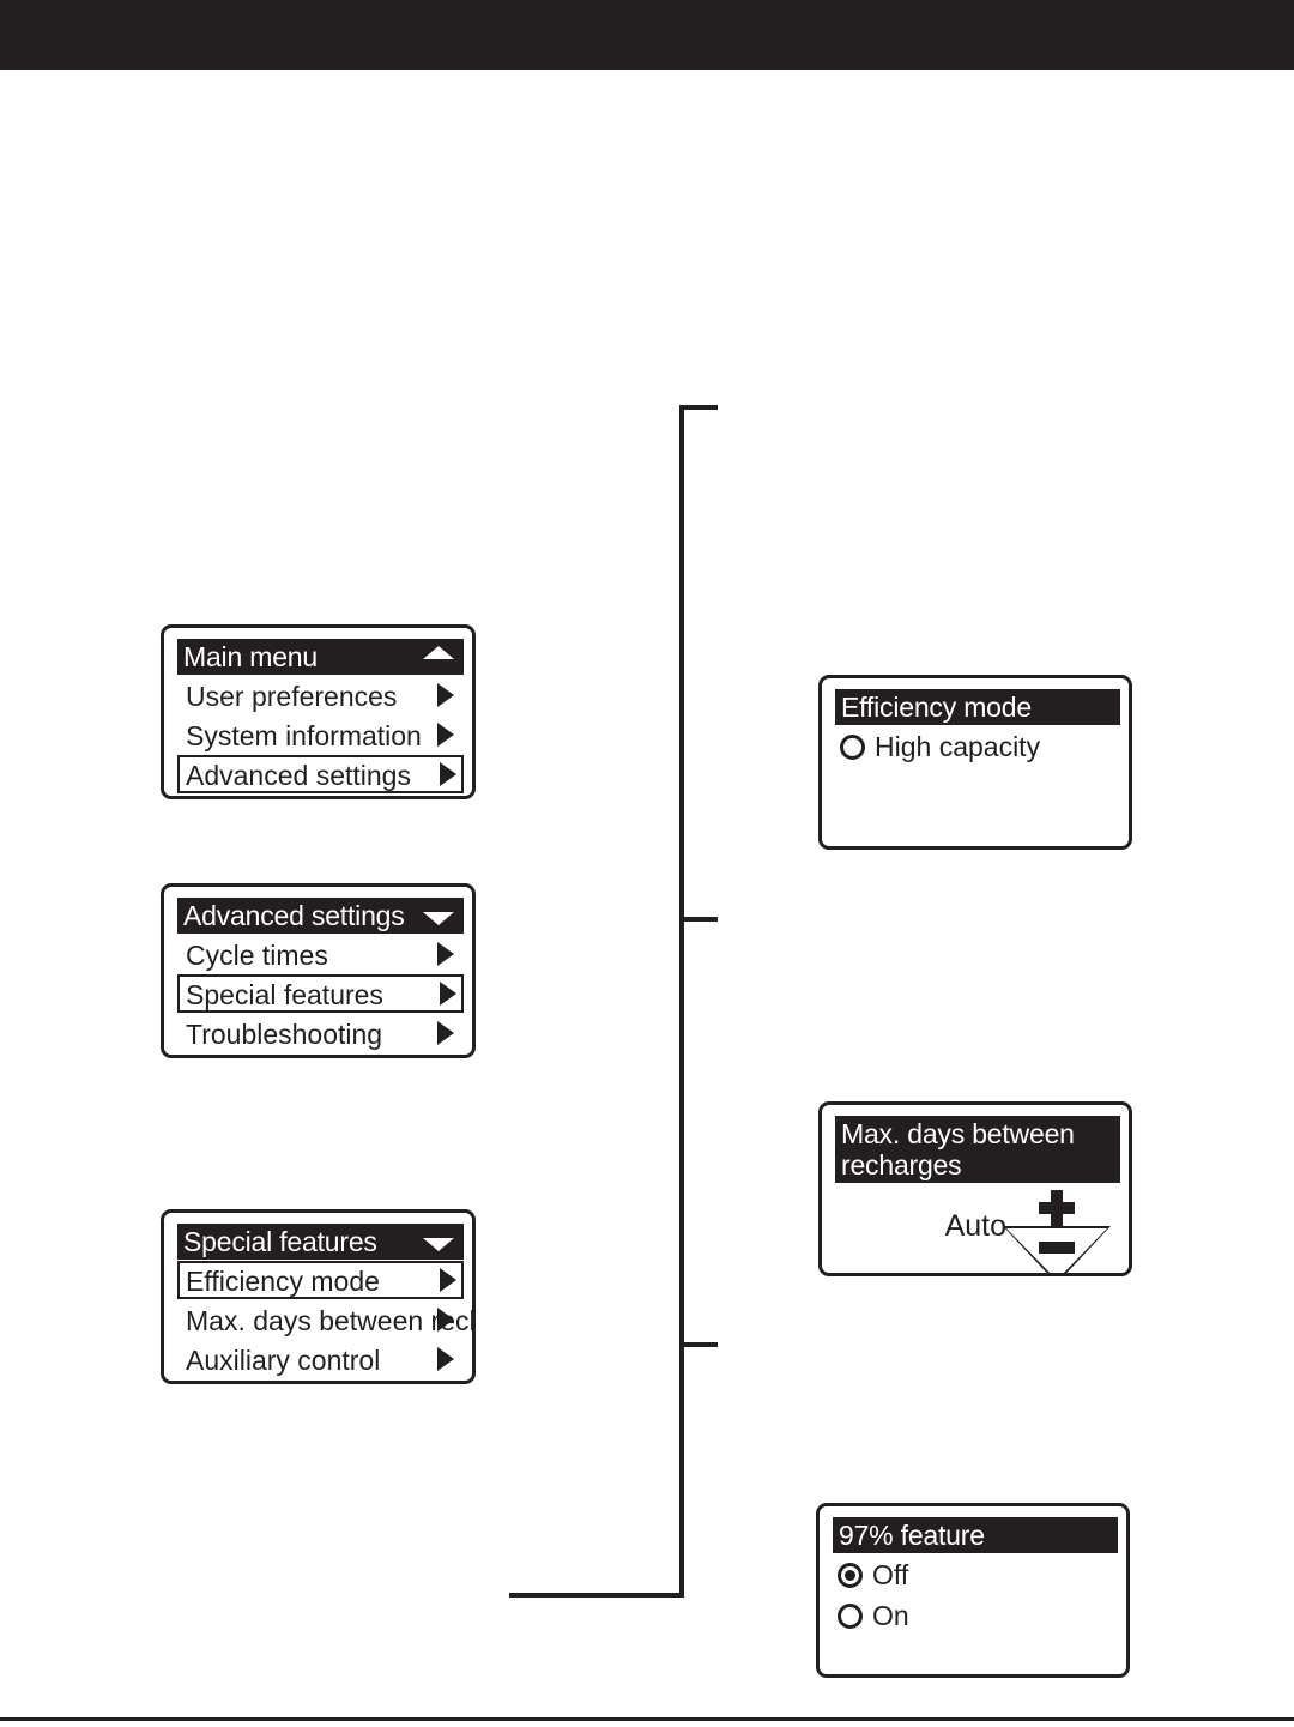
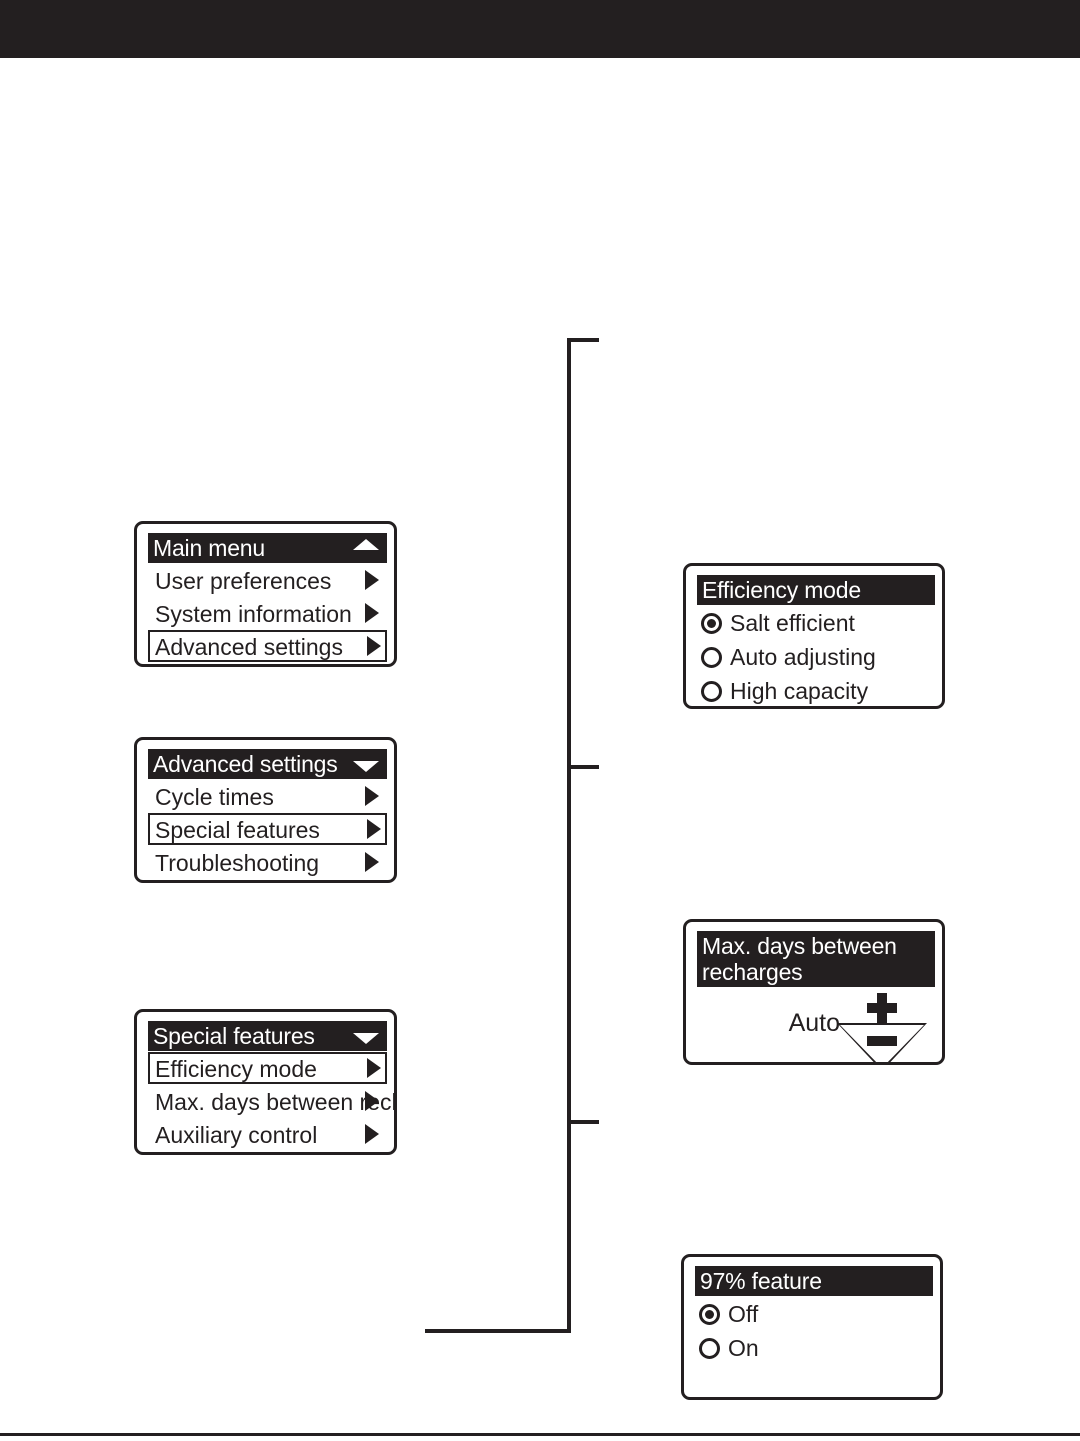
  Main menu
  User preferences
  System information
  Advanced settings
  Advanced settings
  Cycle times
  Special features
  Troubleshooting
  Special features
  Efficiency mode
  Max. days between rec
  Auxiliary control
  Efficiency mode
+ Salt efficient
+ Auto adjusting
  High capacity
  Max. days between
  recharges
  Auto
  97% feature
  Off
  On
